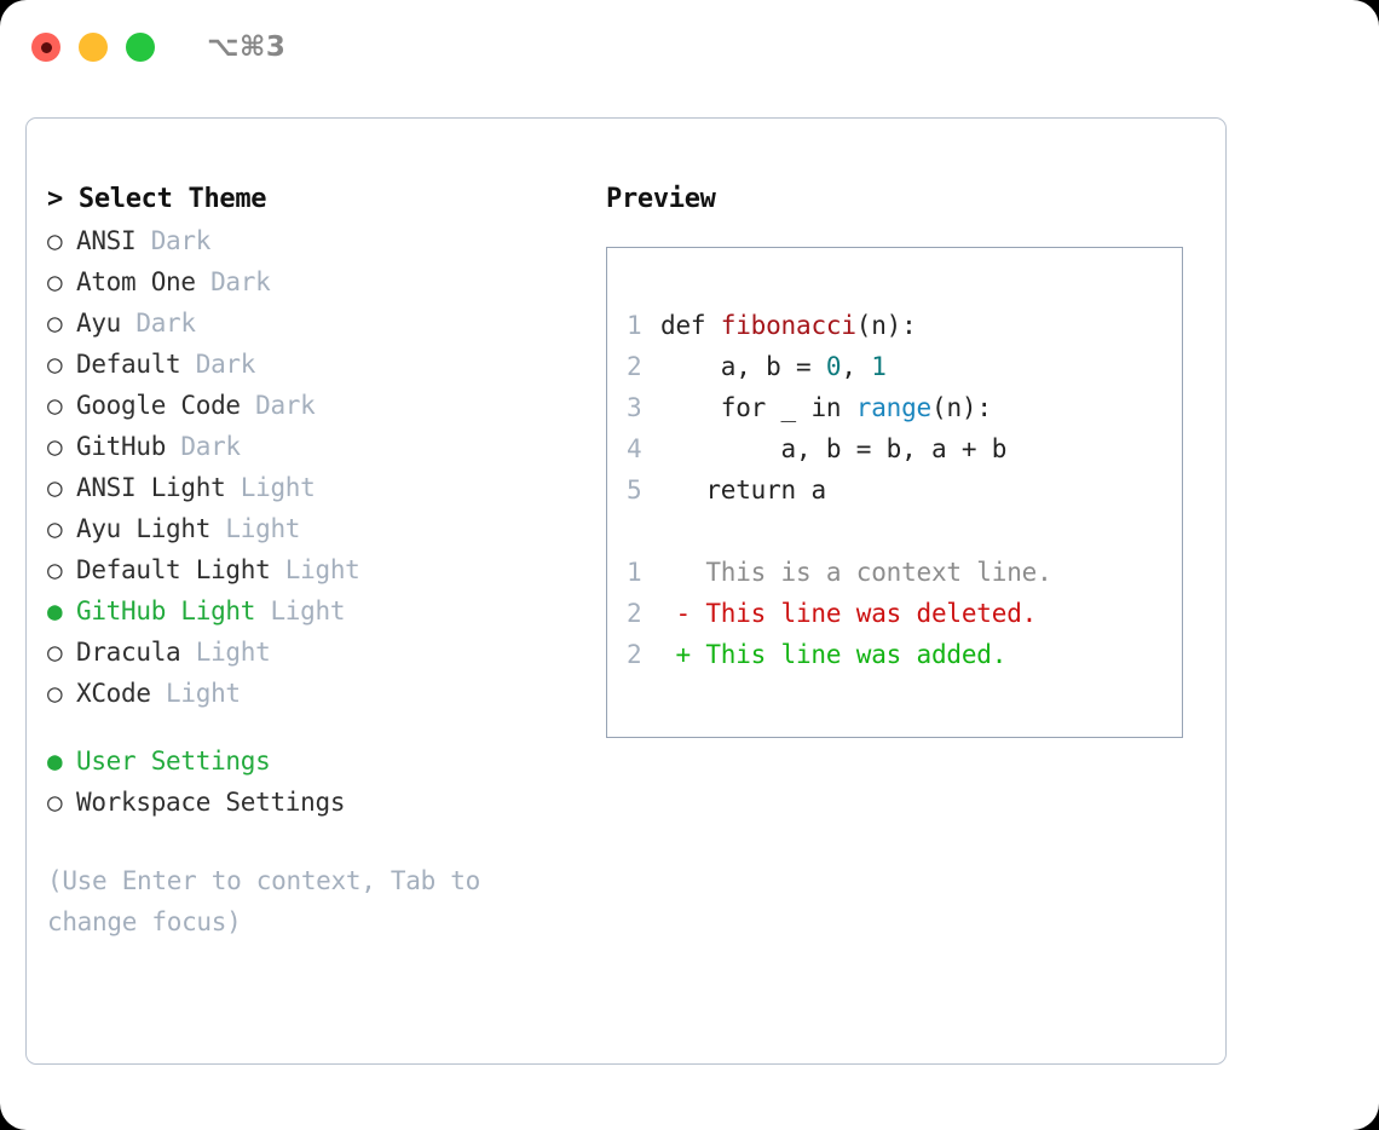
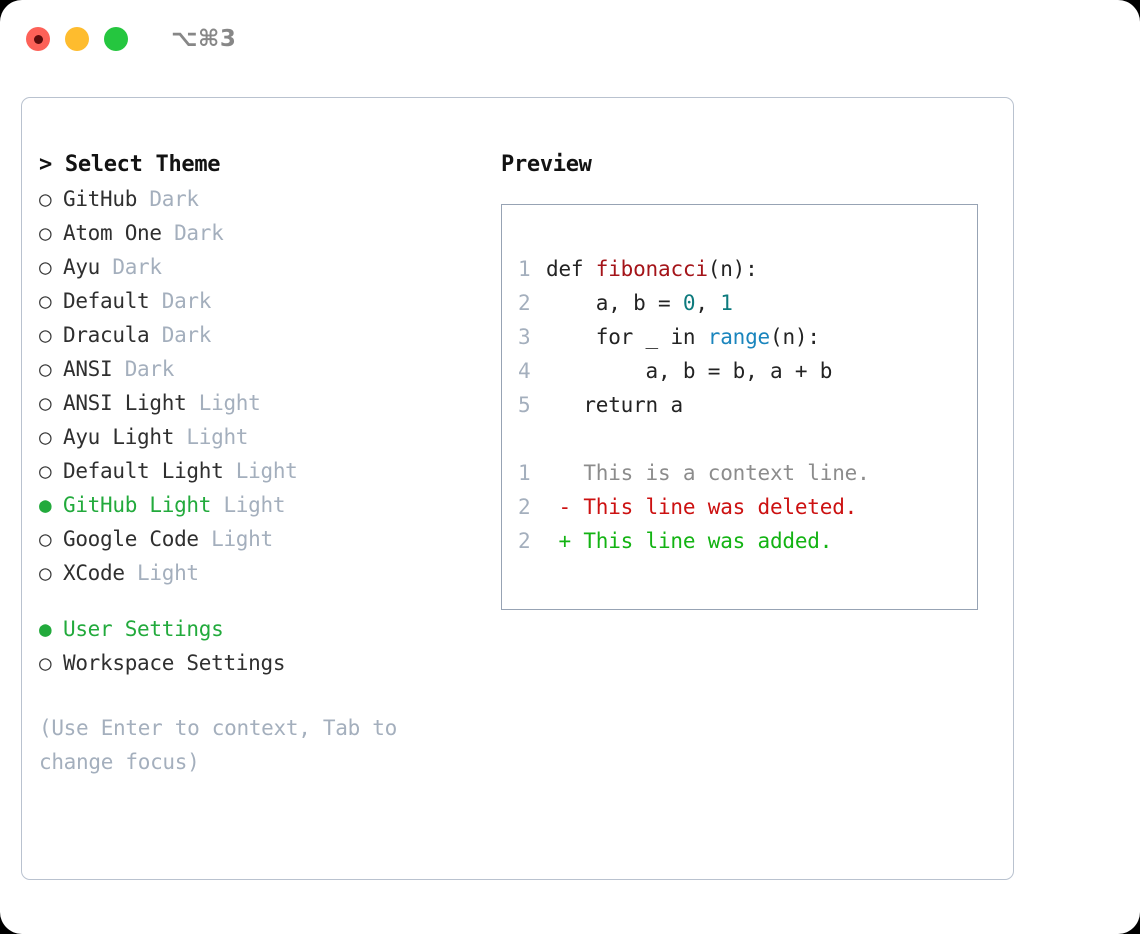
  ⌥⌘3
  > Select Theme
- ○ ANSI Dark
+ ○ GitHub Dark
  ○ Atom One Dark
  ○ Ayu Dark
  ○ Default Dark
- ○ Google Code Dark
+ ○ Dracula Dark
- ○ GitHub Dark
+ ○ ANSI Dark
  ○ ANSI Light Light
  ○ Ayu Light Light
  ○ Default Light Light
  ● GitHub Light Light
- ○ Dracula Light
+ ○ Google Code Light
  ○ XCode Light
  ● User Settings
  ○ Workspace Settings
  (Use Enter to context, Tab to change focus)
  Preview
  1 def fibonacci(n):
  2 a, b = 0, 1
  3 for _ in range(n):
  4 a, b = b, a + b
  5 return a
  1 This is a context line.
  2 - This line was deleted.
  2 + This line was added.
